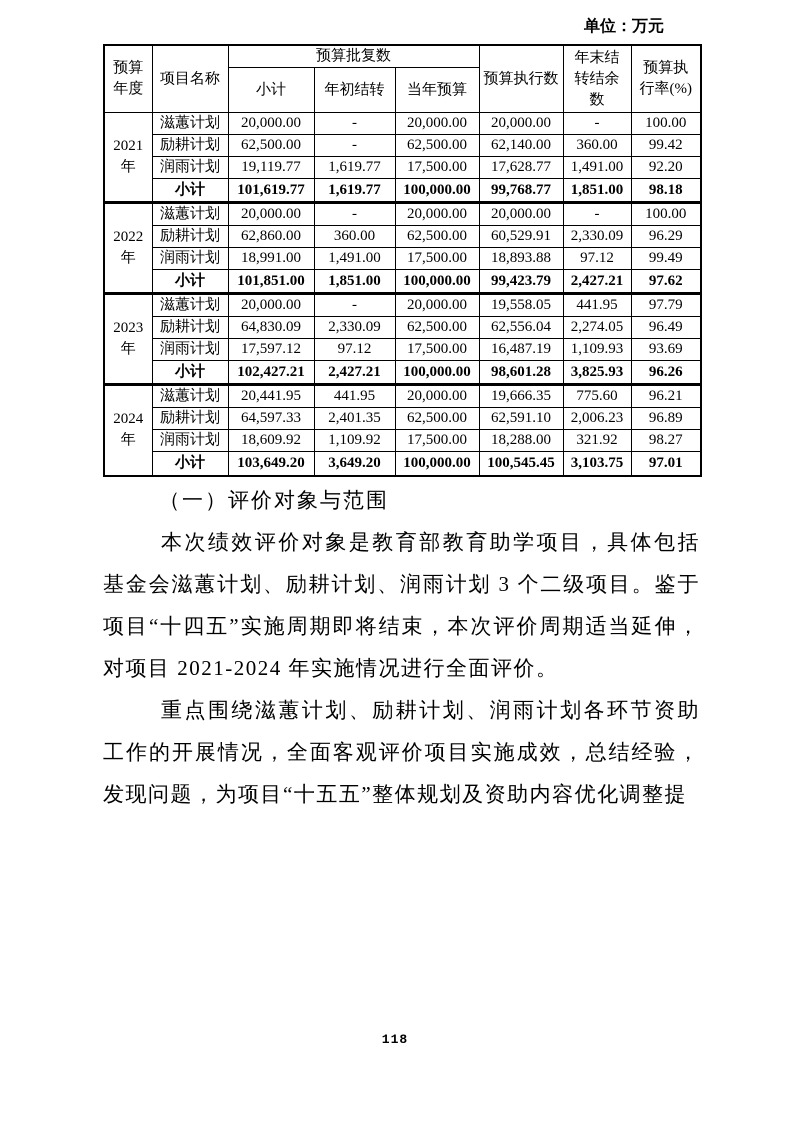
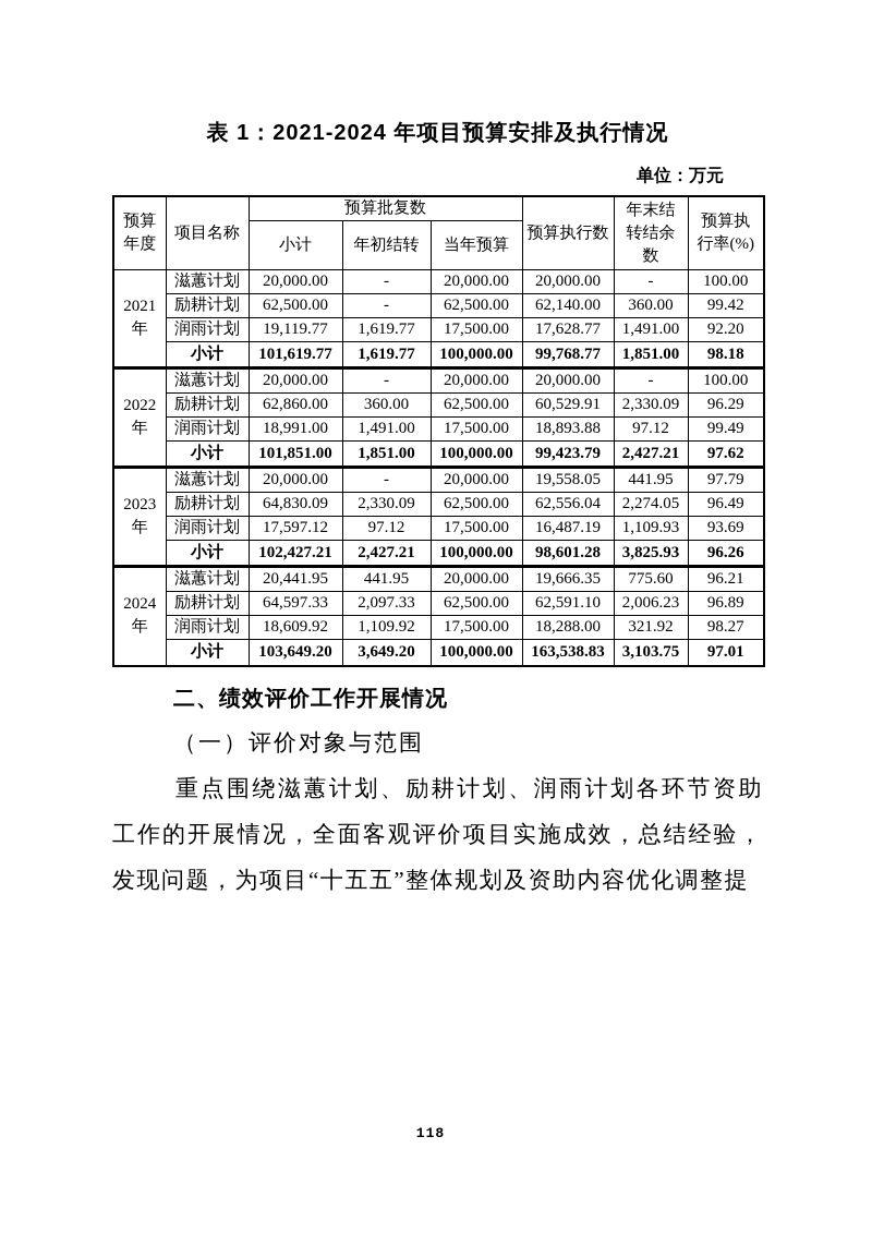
+ 表 1：2021-2024 年项目预算安排及执行情况
  单位：万元
  预算 年度	项目名称	预算批复数	预算执行数	年末结 转结余 数	预算执 行率(%)
  小计	年初结转	当年预算
  2021 年	滋蕙计划	20,000.00	-	20,000.00	20,000.00	-	100.00
  励耕计划	62,500.00	-	62,500.00	62,140.00	360.00	99.42
  润雨计划	19,119.77	1,619.77	17,500.00	17,628.77	1,491.00	92.20
  小计	101,619.77	1,619.77	100,000.00	99,768.77	1,851.00	98.18
  2022 年	滋蕙计划	20,000.00	-	20,000.00	20,000.00	-	100.00
  励耕计划	62,860.00	360.00	62,500.00	60,529.91	2,330.09	96.29
  润雨计划	18,991.00	1,491.00	17,500.00	18,893.88	97.12	99.49
  小计	101,851.00	1,851.00	100,000.00	99,423.79	2,427.21	97.62
  2023 年	滋蕙计划	20,000.00	-	20,000.00	19,558.05	441.95	97.79
  励耕计划	64,830.09	2,330.09	62,500.00	62,556.04	2,274.05	96.49
  润雨计划	17,597.12	97.12	17,500.00	16,487.19	1,109.93	93.69
  小计	102,427.21	2,427.21	100,000.00	98,601.28	3,825.93	96.26
  2024 年	滋蕙计划	20,441.95	441.95	20,000.00	19,666.35	775.60	96.21
- 励耕计划	64,597.33	2,401.35	62,500.00	62,591.10	2,006.23	96.89
+ 励耕计划	64,597.33	2,097.33	62,500.00	62,591.10	2,006.23	96.89
  润雨计划	18,609.92	1,109.92	17,500.00	18,288.00	321.92	98.27
- 小计	103,649.20	3,649.20	100,000.00	100,545.45	3,103.75	97.01
+ 小计	103,649.20	3,649.20	100,000.00	163,538.83	3,103.75	97.01
+ 二、绩效评价工作开展情况
  （一）评价对象与范围
- 本次绩效评价对象是教育部教育助学项目，具体包括基金会滋蕙计划、励耕计划、润雨计划 3 个二级项目。鉴于项目“十四五”实施周期即将结束，本次评价周期适当延伸，对项目 2021-2024 年实施情况进行全面评价。
  重点围绕滋蕙计划、励耕计划、润雨计划各环节资助工作的开展情况，全面客观评价项目实施成效，总结经验，发现问题，为项目“十五五”整体规划及资助内容优化调整提
  118
